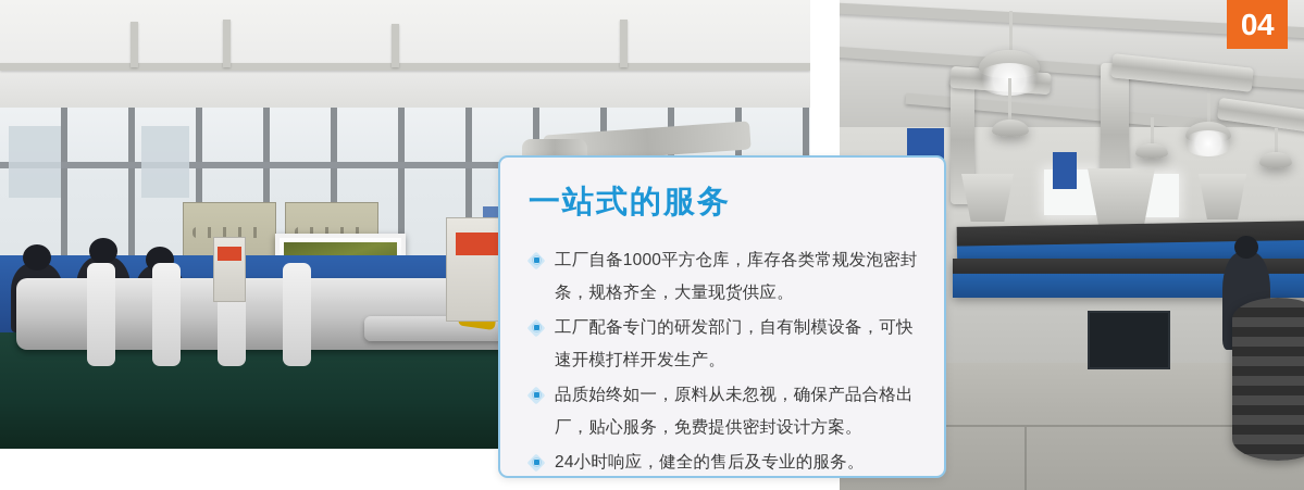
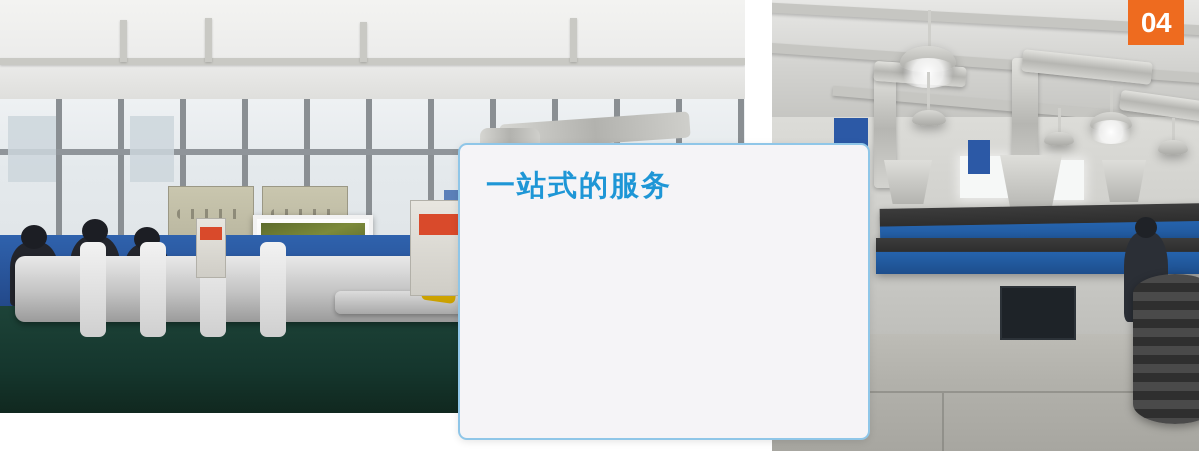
  04
  一站式的服务
- 工厂自备1000平方仓库，库存各类常规发泡密封条，规格齐全，大量现货供应。
- 工厂配备专门的研发部门，自有制模设备，可快速开模打样开发生产。
- 品质始终如一，原料从未忽视，确保产品合格出厂，贴心服务，免费提供密封设计方案。
- 24小时响应，健全的售后及专业的服务。
